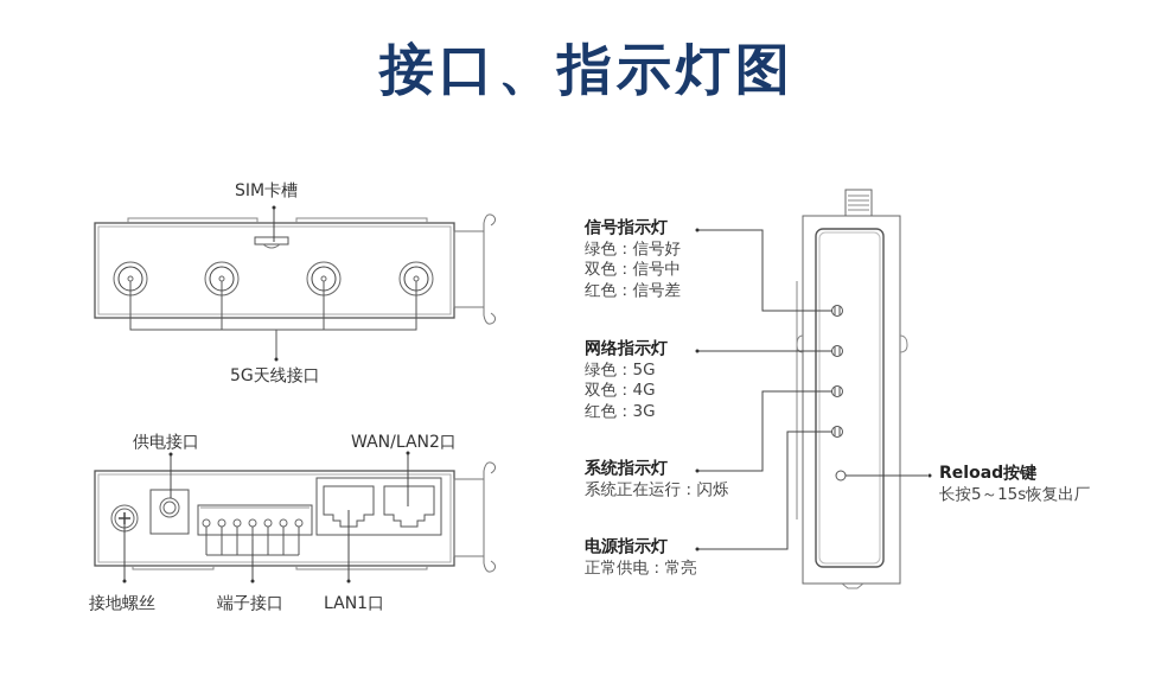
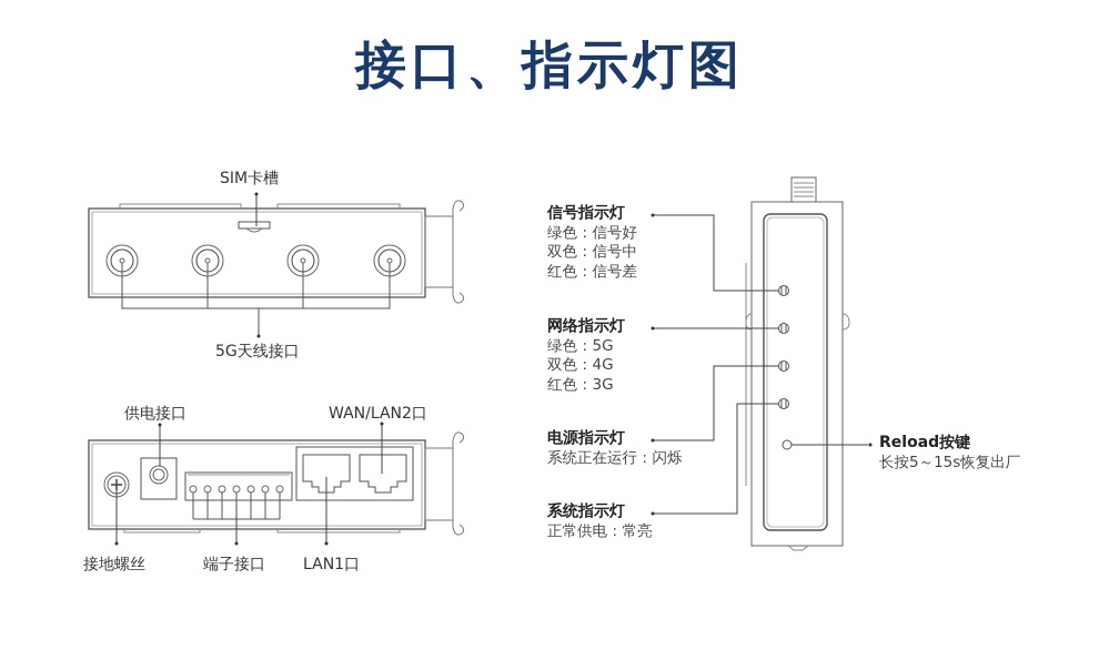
  接口、指示灯图
  SIM卡槽
  5G天线接口
  供电接口
  WAN/LAN2口
  接地螺丝
  端子接口
  LAN1口
  信号指示灯
  绿色：信号好
  双色：信号中
  红色：信号差
  网络指示灯
  绿色：5G
  双色：4G
  红色：3G
- 系统指示灯
+ 电源指示灯
  系统正在运行：闪烁
- 电源指示灯
+ 系统指示灯
  正常供电：常亮
  Reload按键
  长按5～15s恢复出厂
